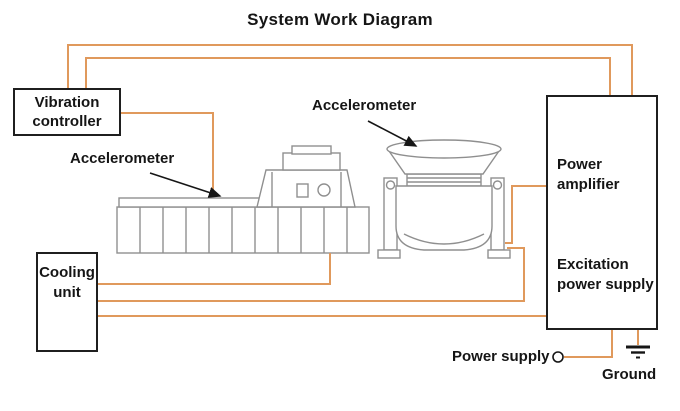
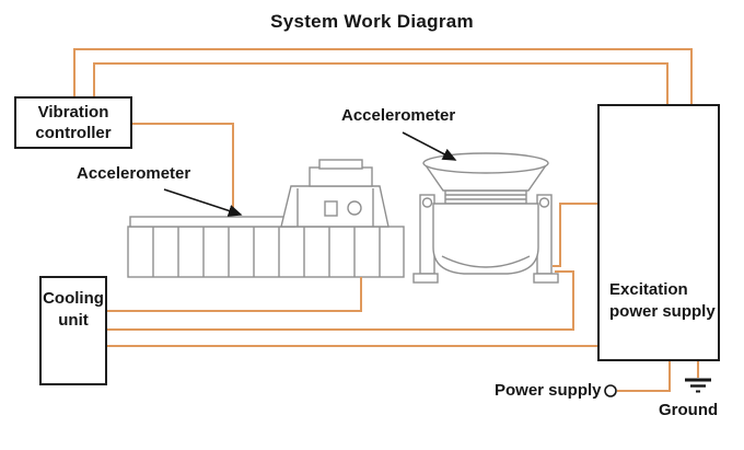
  System Work Diagram
  Vibration controller
  Cooling unit
- Power amplifier
  Excitation power supply
  Accelerometer
  Accelerometer
  Power supply
  Ground
